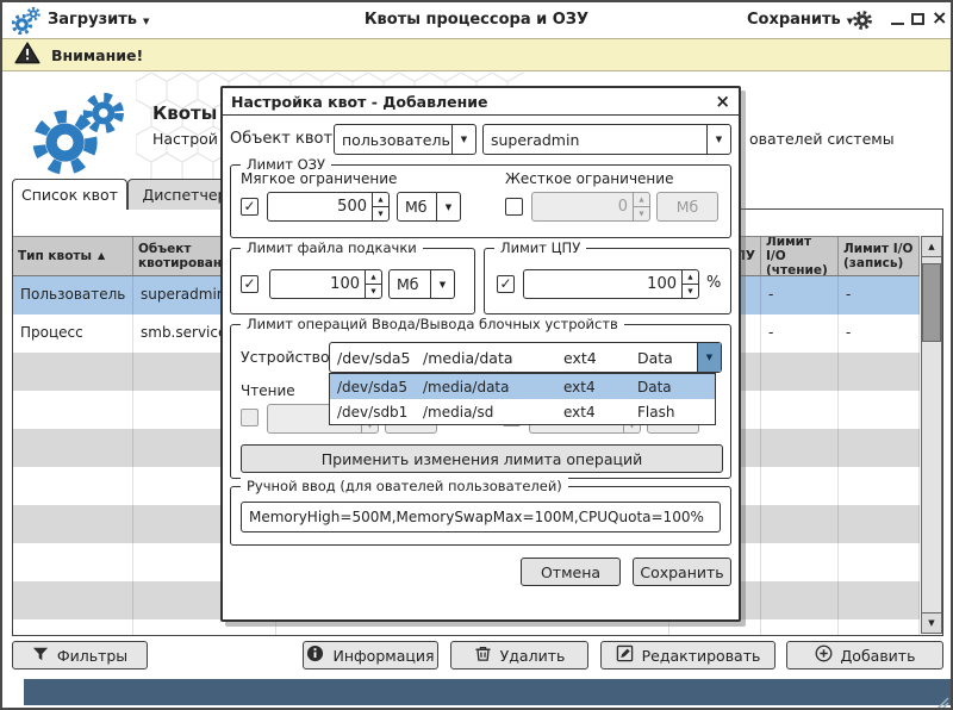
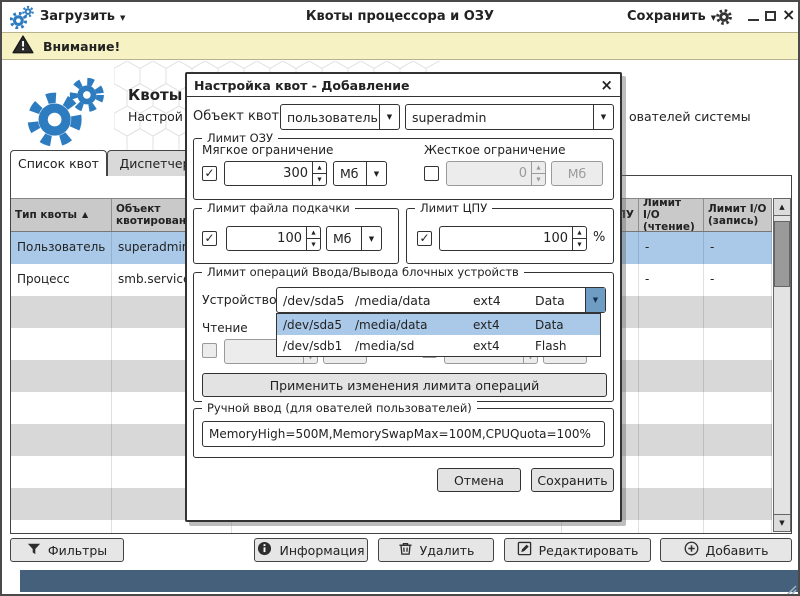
  Загрузить
  ▼
  Квоты процессора и ОЗУ
  Сохранить
  ▼
  ×
  Внимание!
  Квоты
  Настрой
  ователей системы
  Список квот
  Диспетче
  Тип квоты
  ▲
  Объект квотирован
  Лимит I/O (чтение)
  Лимит I/O (запись)
  Пользователь
  superadmi
  -
  -
  Процесс
  smb.servic
  -
  -
  ▲
  ▼
  Настройка квот - Добавление
  ×
  Объект квот
  пользователь
  ▼
  superadmin
  ▼
  Лимит ОЗУ
  Мягкое ограничение
  Жесткое ограничение
  ✓
- 500
+ 300
  Мб
  ▼
  0
  Мб
  Лимит файла подкачки
  ✓
  100
  Мб
  ▼
  Лимит ЦПУ
  ✓
  100
  %
  Лимит операций Ввода/Вывода блочных устройств
  Устройство
  /dev/sda5
  /media/data
  ext4
  Data
  ▼
  Чтение
  /dev/sda5
  /media/data
  ext4
  Data
  /dev/sdb1
  /media/sd
  ext4
  Flash
  Применить изменения лимита операций
  Ручной ввод (для ователей пользователей)
  MemoryHigh=500M,MemorySwapMax=100M,CPUQuota=100%
  Отмена
  Сохранить
  Фильтры
  Информация
  Удалить
  Редактировать
  Добавить
